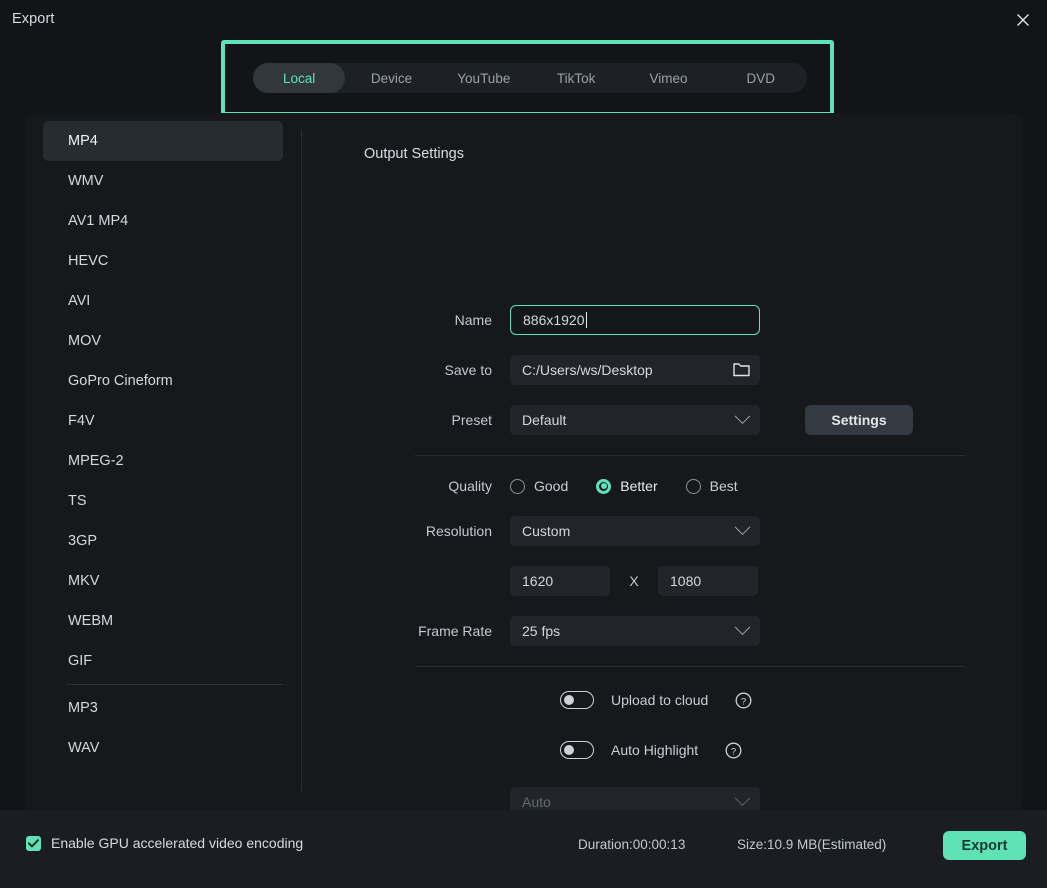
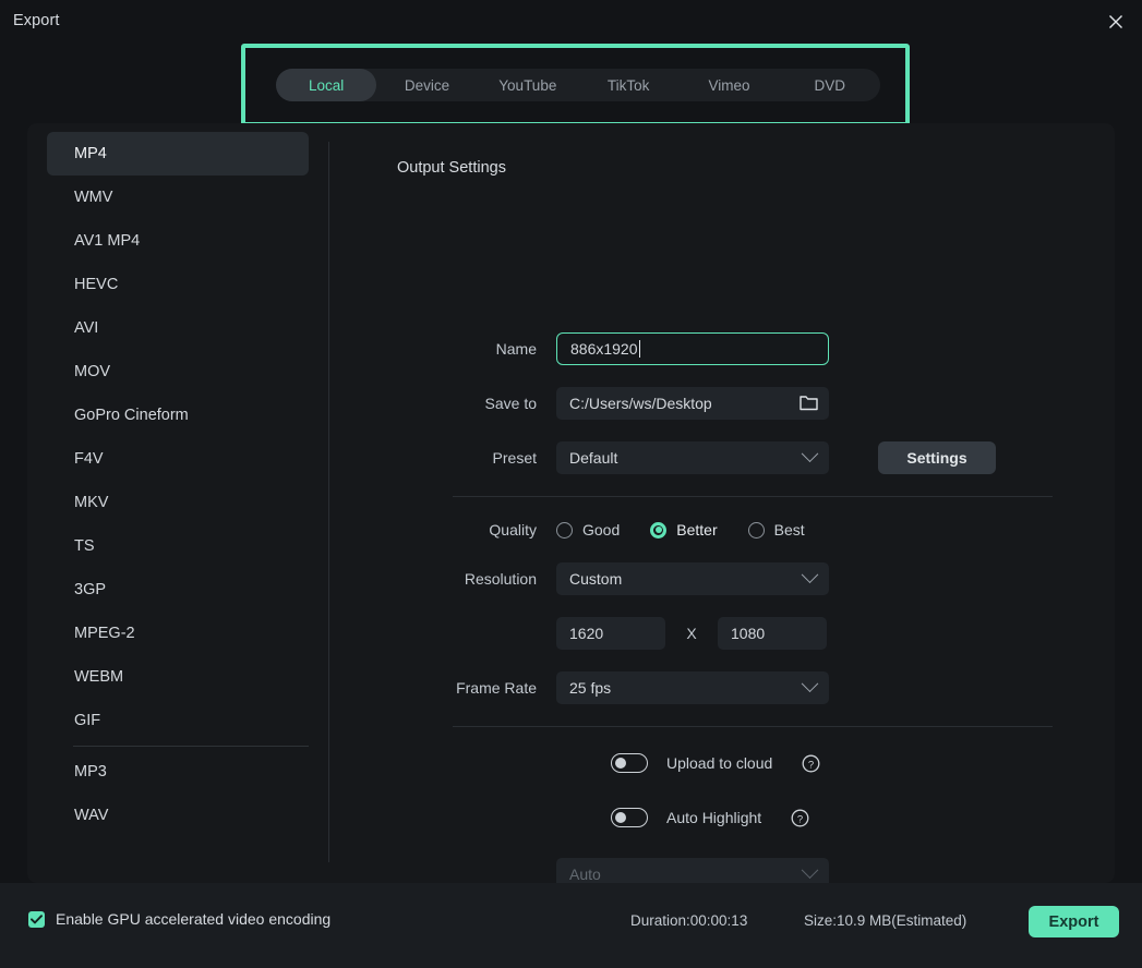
  Export
  Local
  Device
  YouTube
  TikTok
  Vimeo
  DVD
  MP4
  WMV
  AV1 MP4
  HEVC
  AVI
  MOV
  GoPro Cineform
  F4V
- MPEG-2
+ MKV
  TS
  3GP
- MKV
+ MPEG-2
  WEBM
  GIF
  MP3
  WAV
  Output Settings
  Name
  886x1920
  Save to
  C:/Users/ws/Desktop
  Preset
  Default
  Settings
  Quality
  Good
  Better
  Best
  Resolution
  Custom
  1620
  X
  1080
  Frame Rate
  25 fps
  Upload to cloud
  ?
  Auto Highlight
  ?
  Auto
  Enable GPU accelerated video encoding
  Duration:00:00:13
  Size:10.9 MB(Estimated)
  Export
